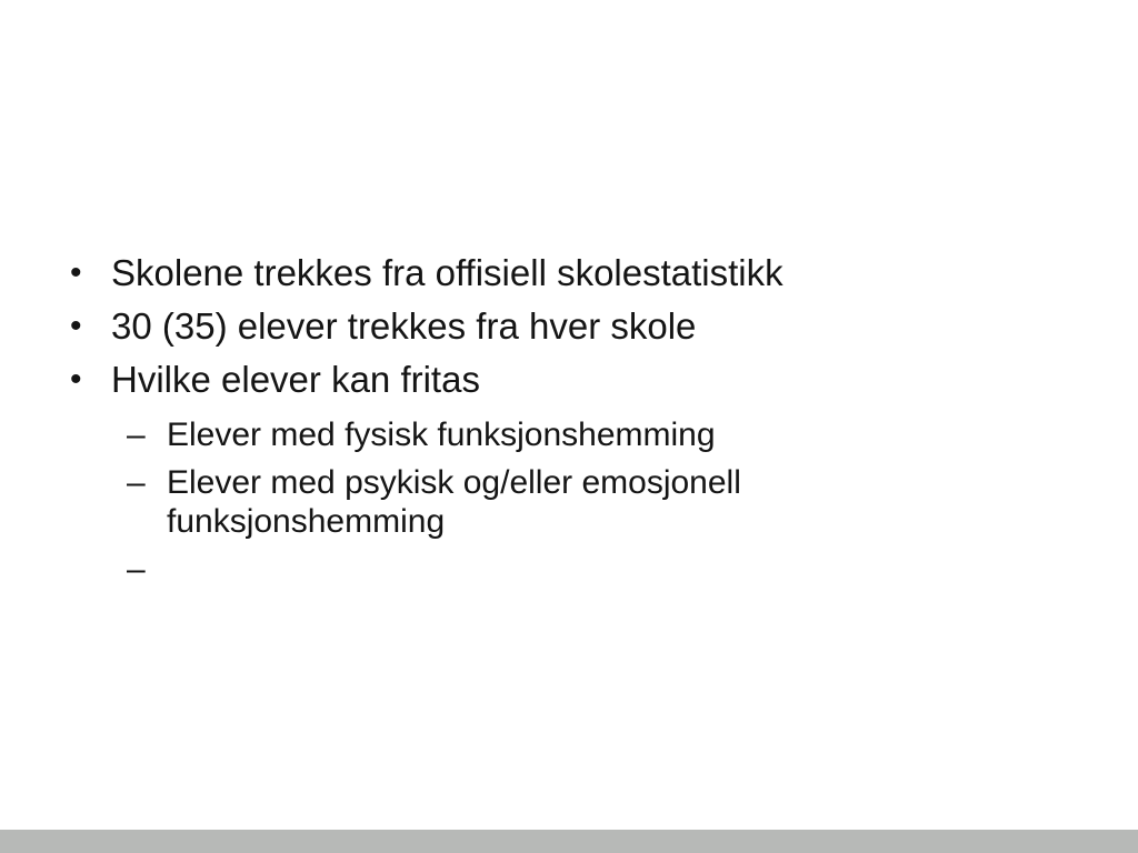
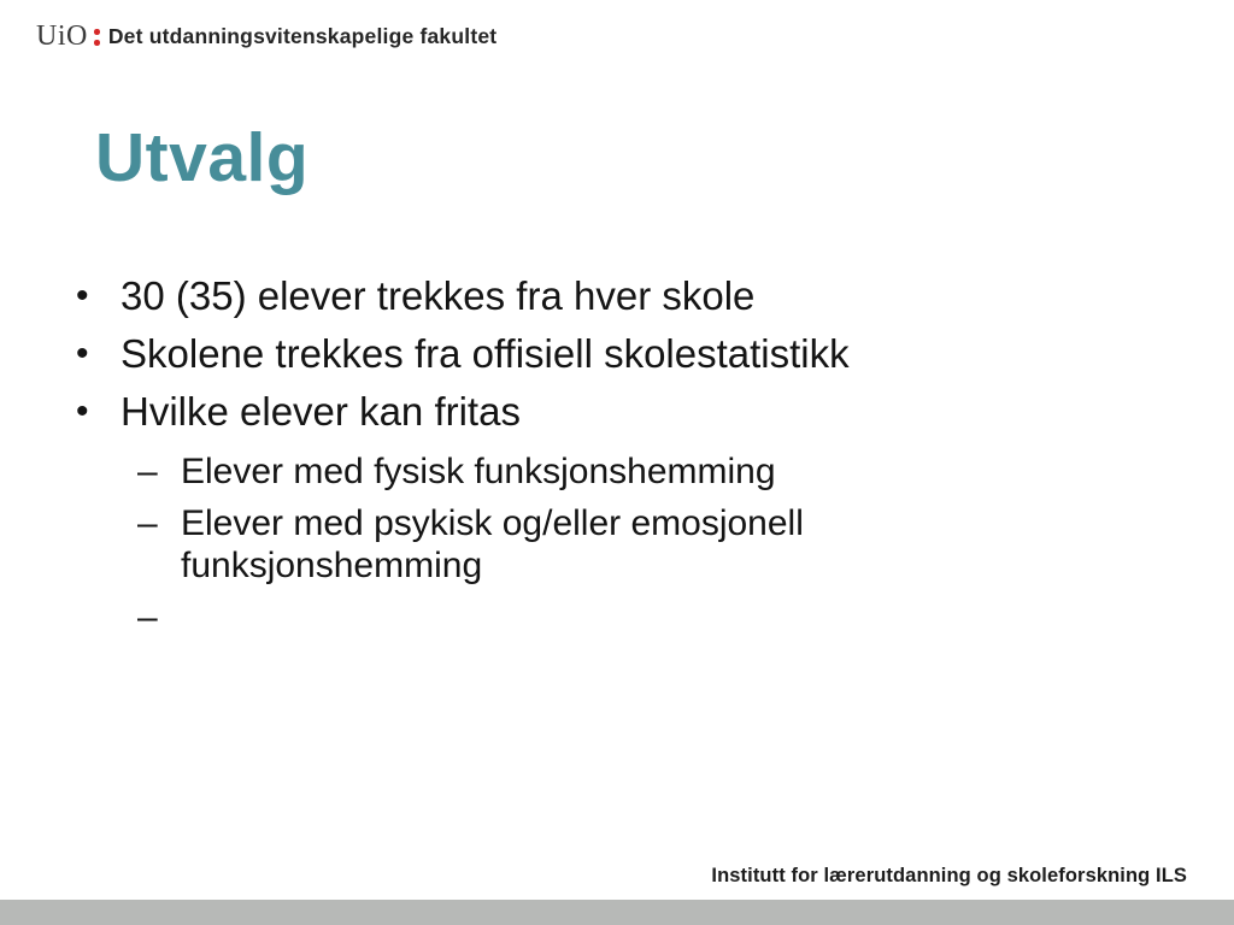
+ UiO
+ Det utdanningsvitenskapelige fakultet
+ Utvalg
  •
- Skolene trekkes fra offisiell skolestatistikk
+ 30 (35) elever trekkes fra hver skole
  •
- 30 (35) elever trekkes fra hver skole
+ Skolene trekkes fra offisiell skolestatistikk
  •
  Hvilke elever kan fritas
  –
  Elever med fysisk funksjonshemming
  –
  Elever med psykisk og/eller emosjonell funksjonshemming
  –
+ Institutt for lærerutdanning og skoleforskning ILS
